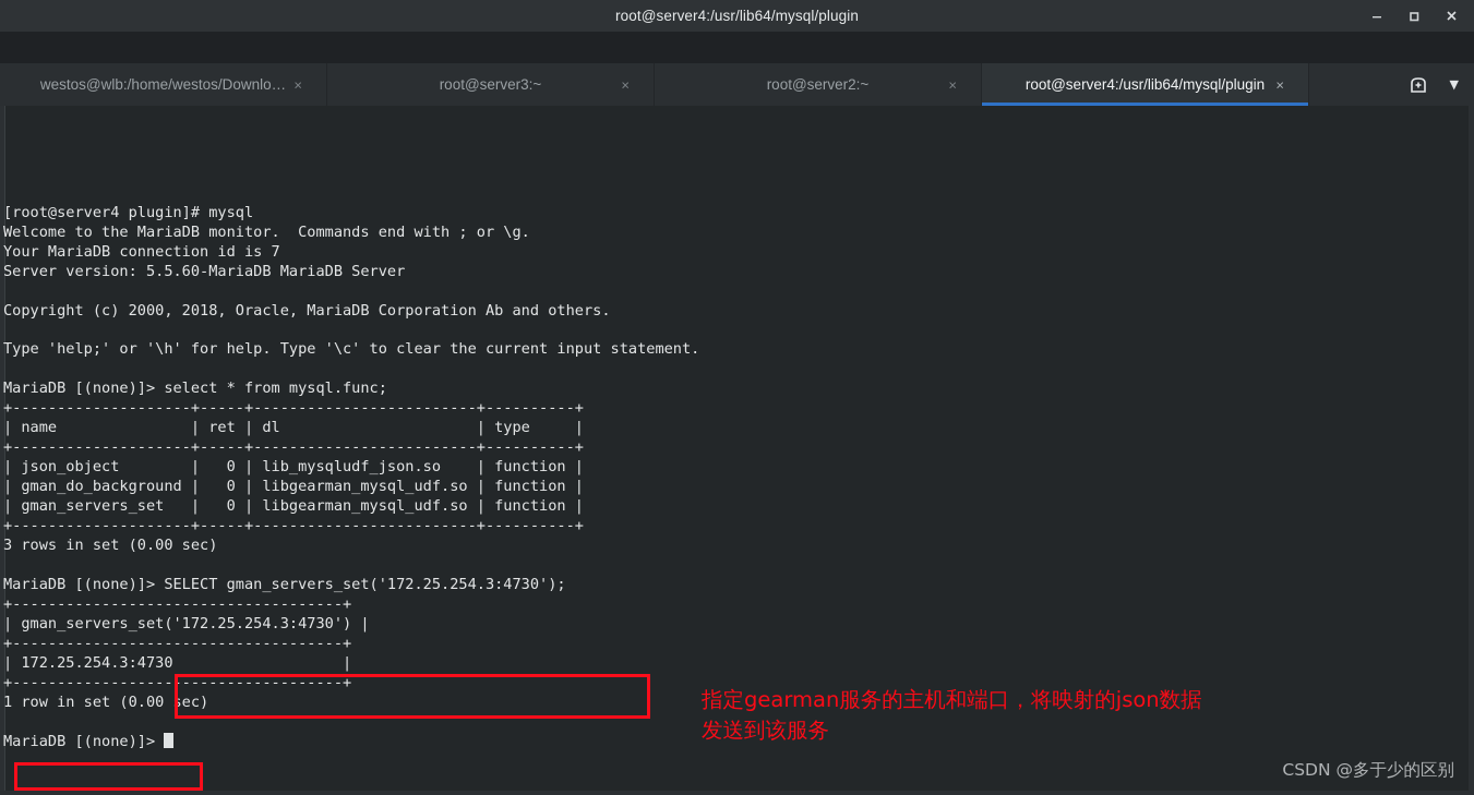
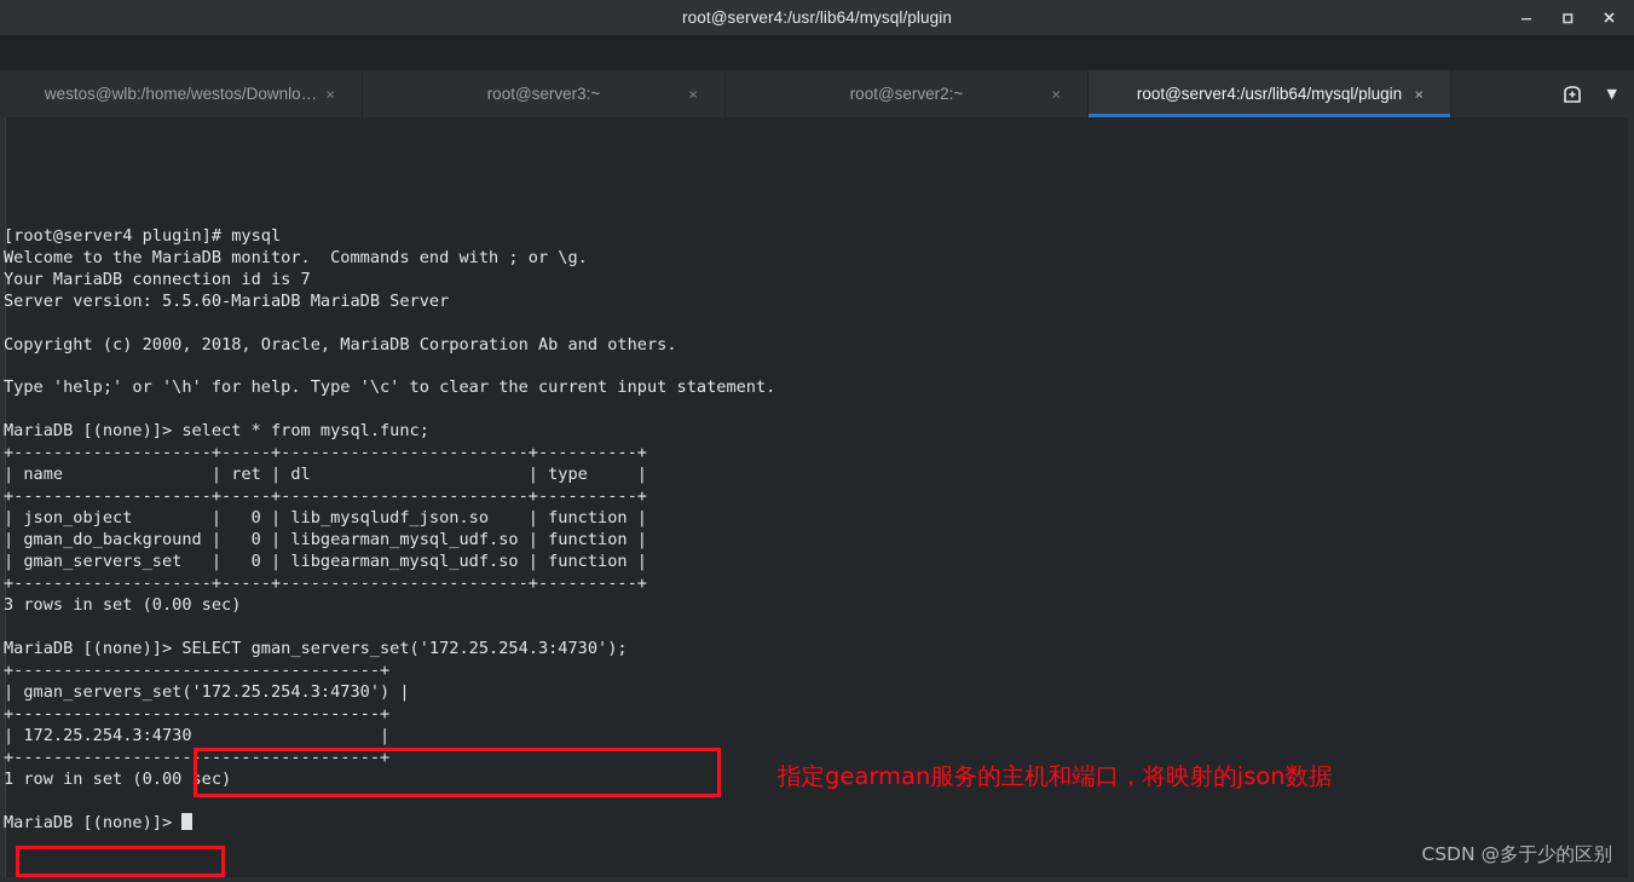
  root@server4:/usr/lib64/mysql/plugin
  westos@wlb:/home/westos/Downlo…
  ×
  root@server3:~
  ×
  root@server2:~
  ×
  root@server4:/usr/lib64/mysql/plugin
  ×
  ▼
  [root@server4 plugin]# mysql
  Welcome to the MariaDB monitor. Commands end with ; or \g.
  Your MariaDB connection id is 7
  Server version: 5.5.60-MariaDB MariaDB Server
  Copyright (c) 2000, 2018, Oracle, MariaDB Corporation Ab and others.
  Type 'help;' or '\h' for help. Type '\c' to clear the current input statement.
  MariaDB [(none)]> select * from mysql.func;
  +--------------------+-----+-------------------------+----------+
  | name | ret | dl | type |
  +--------------------+-----+-------------------------+----------+
  | json_object | 0 | lib_mysqludf_json.so | function |
  | gman_do_background | 0 | libgearman_mysql_udf.so | function |
  | gman_servers_set | 0 | libgearman_mysql_udf.so | function |
  +--------------------+-----+-------------------------+----------+
  3 rows in set (0.00 sec)
  MariaDB [(none)]> SELECT gman_servers_set('172.25.254.3:4730');
  +-------------------------------------+
  | gman_servers_set('172.25.254.3:4730') |
  +-------------------------------------+
  | 172.25.254.3:4730 |
  +-------------------------------------+
  1 row in set (0.00 sec)
  MariaDB [(none)]>
  指定gearman服务的主机和端口，将映射的json数据
- 发送到该服务
  CSDN @多于少的区别
